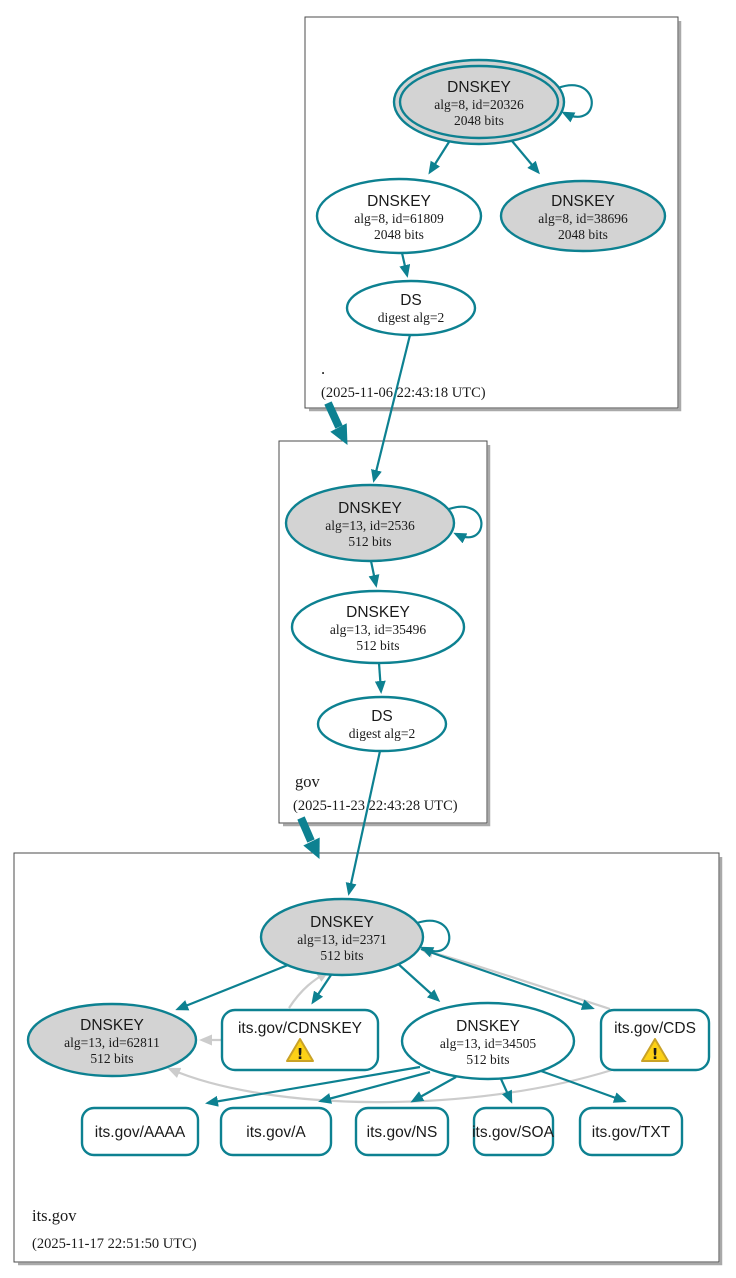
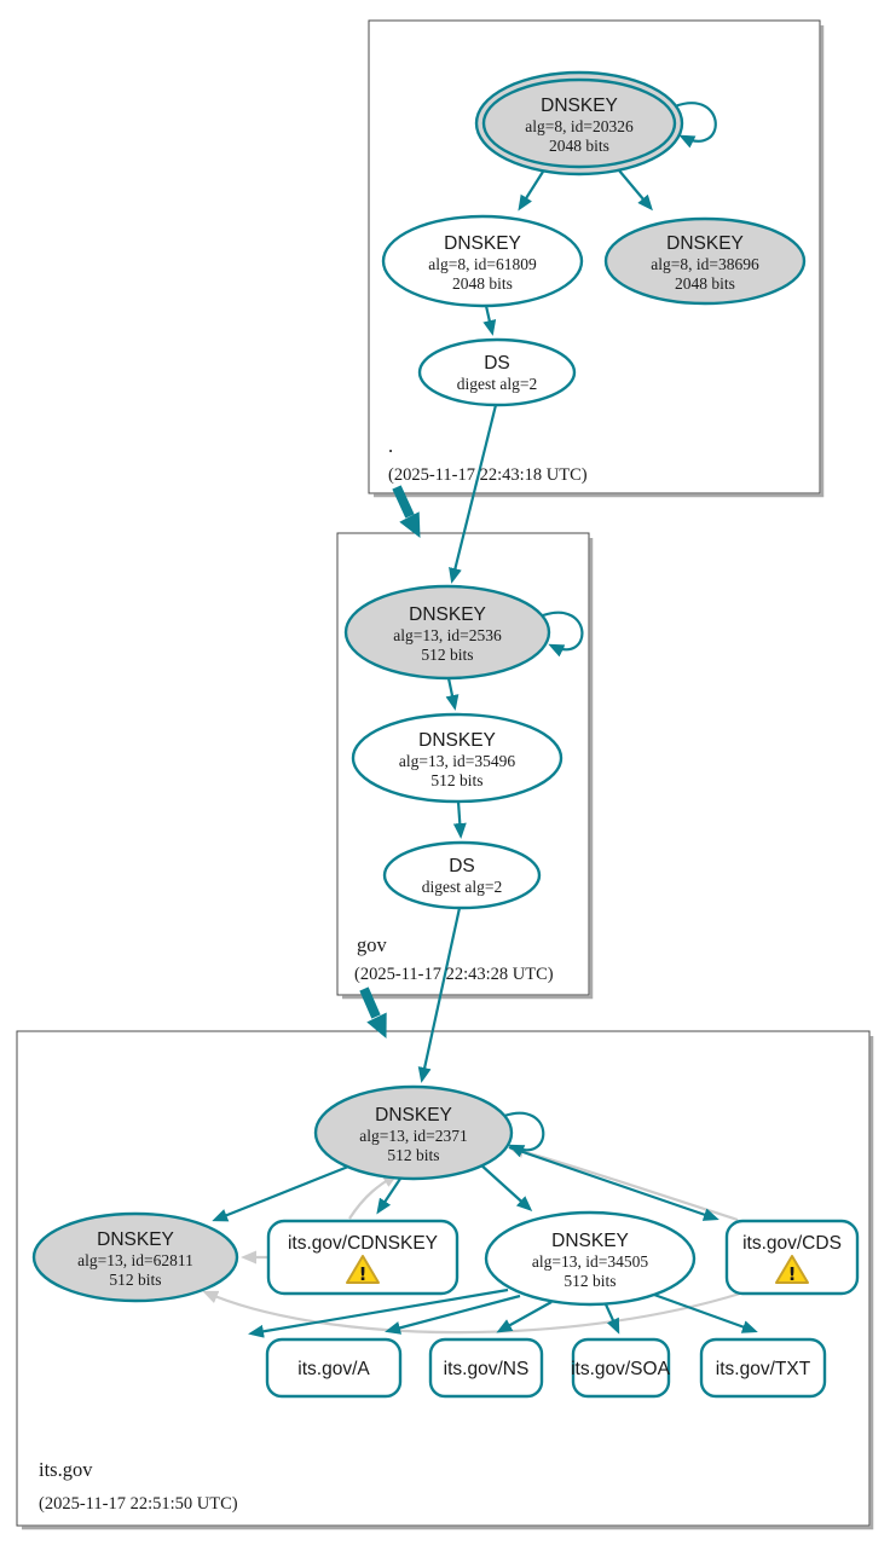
  DNSKEY
  alg=8, id=20326
  2048 bits
  DNSKEY
  alg=8, id=61809
  2048 bits
  DNSKEY
  alg=8, id=38696
  2048 bits
  DS
  digest alg=2
  .
- (2025-11-06 22:43:18 UTC)
+ (2025-11-17 22:43:18 UTC)
  DNSKEY
  alg=13, id=2536
  512 bits
  DNSKEY
  alg=13, id=35496
  512 bits
  DS
  digest alg=2
  gov
- (2025-11-23 22:43:28 UTC)
+ (2025-11-17 22:43:28 UTC)
  DNSKEY
  alg=13, id=2371
  512 bits
  DNSKEY
  alg=13, id=62811
  512 bits
  its.gov/CDNSKEY
  !
  DNSKEY
  alg=13, id=34505
  512 bits
  its.gov/CDS
  !
- its.gov/AAAA
  its.gov/A
  its.gov/NS
  its.gov/SOA
  its.gov/TXT
  its.gov
  (2025-11-17 22:51:50 UTC)
